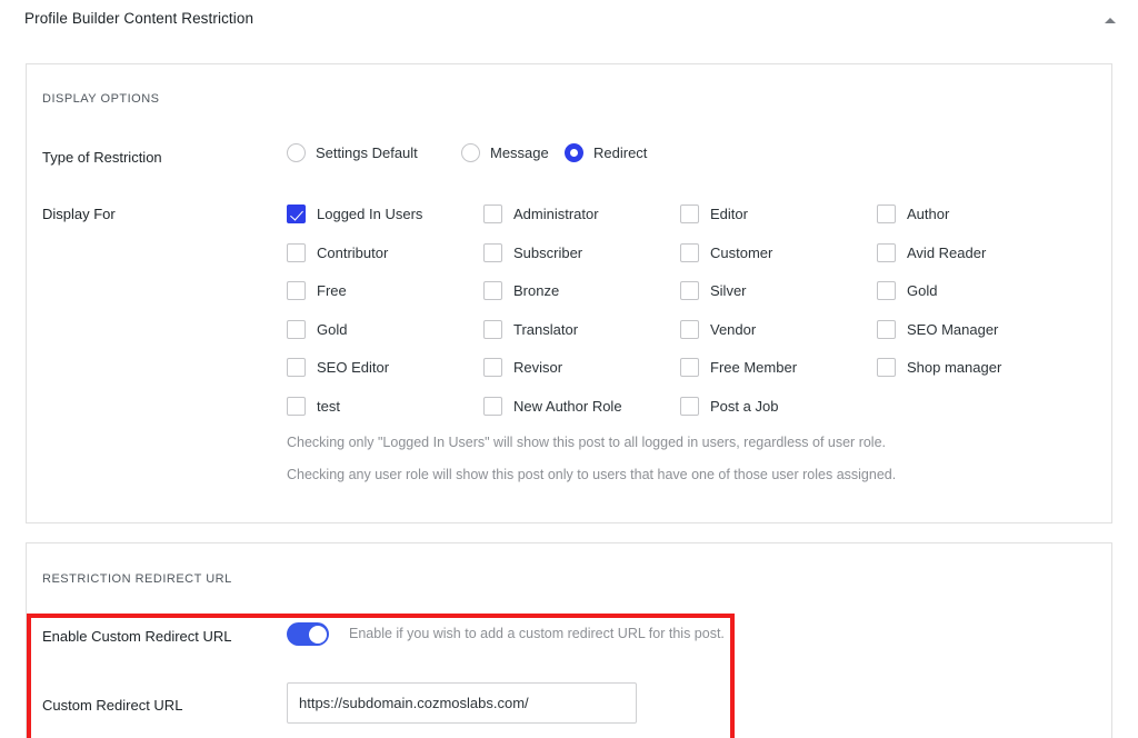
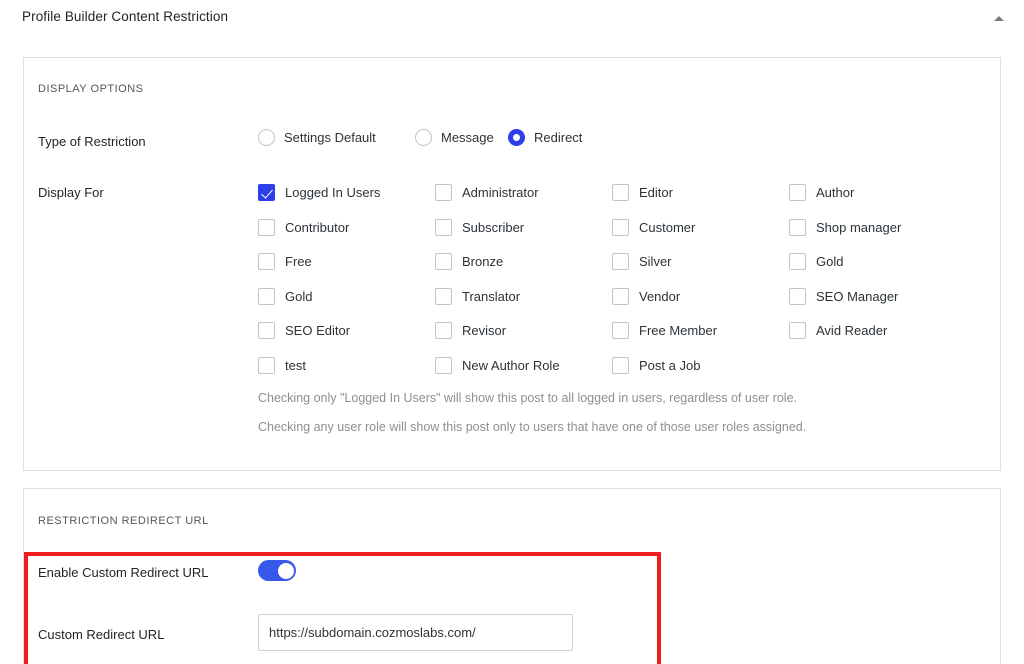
  Profile Builder Content Restriction
  DISPLAY OPTIONS
  Type of Restriction
  Settings Default
  Message
  Redirect
  Display For
  Logged In Users
  Administrator
  Editor
  Author
  Contributor
  Subscriber
  Customer
- Avid Reader
+ Shop manager
  Free
  Bronze
  Silver
  Gold
  Gold
  Translator
  Vendor
  SEO Manager
  SEO Editor
  Revisor
  Free Member
- Shop manager
+ Avid Reader
  test
  New Author Role
  Post a Job
  Checking only "Logged In Users" will show this post to all logged in users, regardless of user role.
  Checking any user role will show this post only to users that have one of those user roles assigned.
  RESTRICTION REDIRECT URL
  Enable Custom Redirect URL
- Enable if you wish to add a custom redirect URL for this post.
  Custom Redirect URL
  https://subdomain.cozmoslabs.com/
